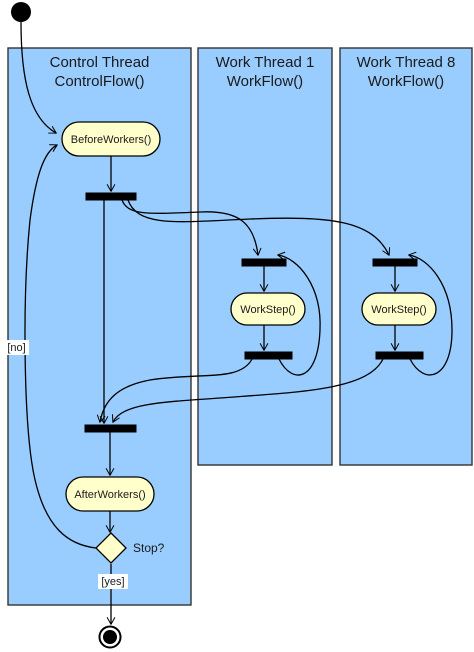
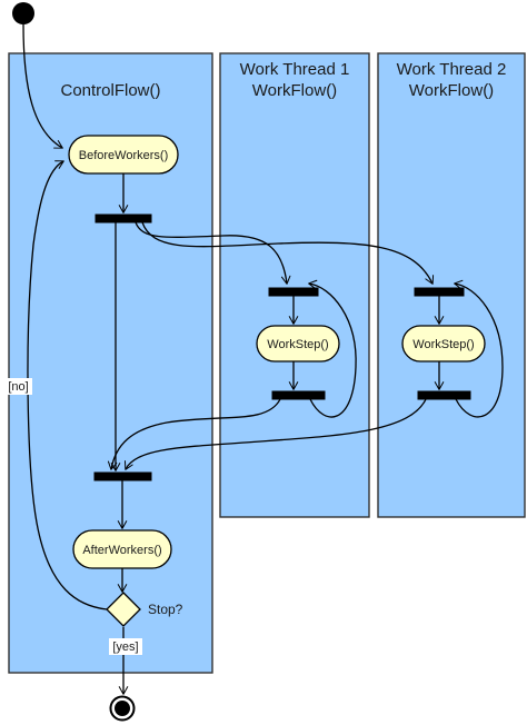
- Control Thread
  ControlFlow()
  Work Thread 1
  WorkFlow()
- Work Thread 8
+ Work Thread 2
  WorkFlow()
  BeforeWorkers()
  WorkStep()
  WorkStep()
  AfterWorkers()
  Stop?
  [no]
  [yes]
